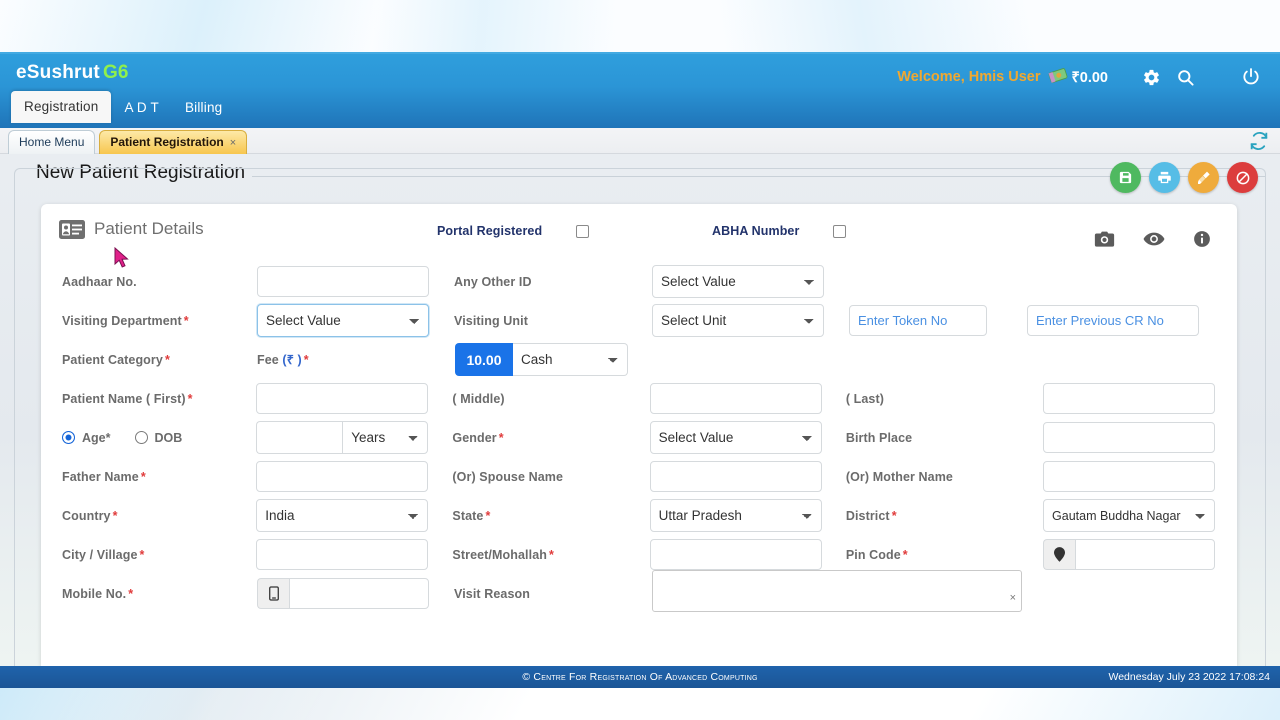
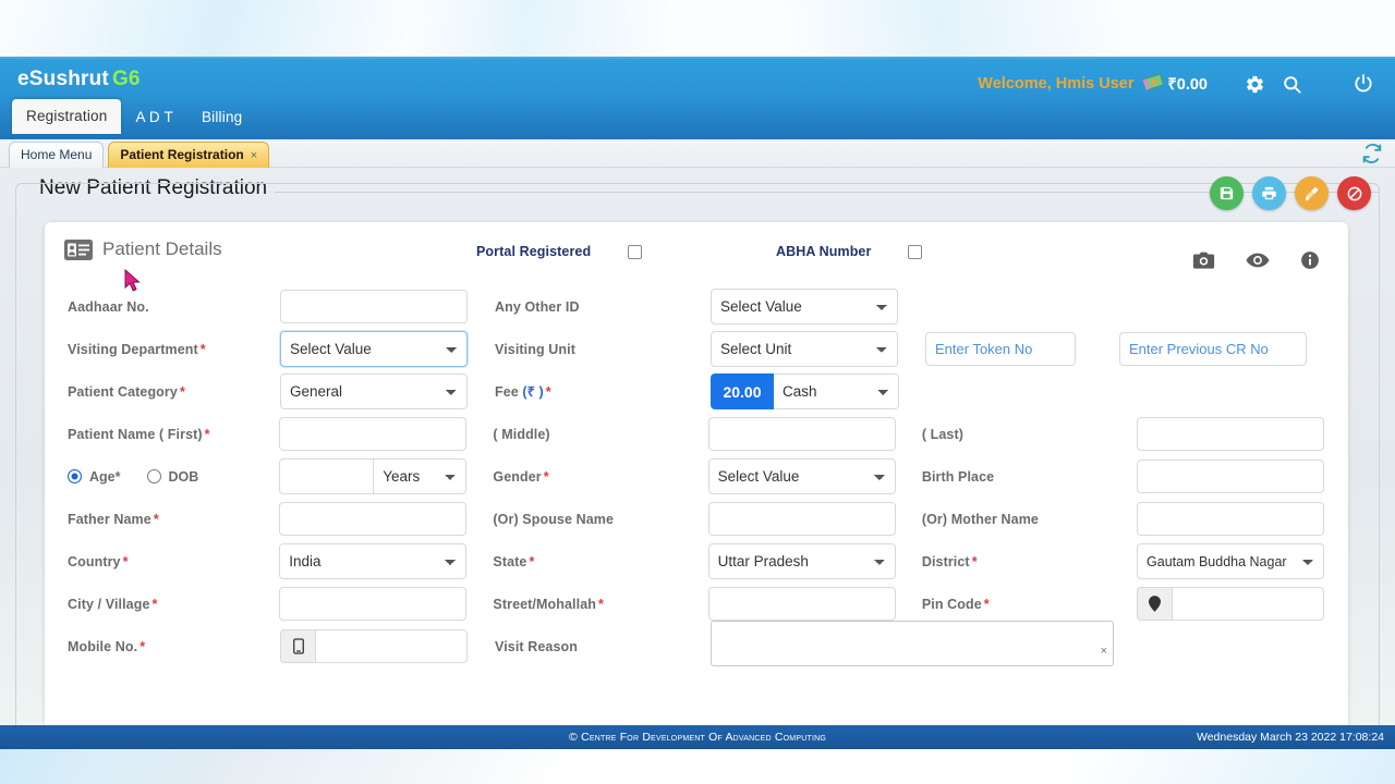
  eSushrut G6
  Registration
  A D T
  Billing
  Welcome, Hmis User
  ₹0.00
  Home Menu
  Patient Registration ×
  New Patient Registration
  Patient Details
  Portal Registered
  ABHA Number
  Aadhaar No.
  Any Other ID
  Select Value
  Visiting Department *
  Select Value
  Visiting Unit
  Select Unit
  Enter Token No
  Enter Previous CR No
  Patient Category *
+ General
  Fee (₹ ) *
- 10.00
+ 20.00
  Cash
  Patient Name ( First) *
  ( Middle)
  ( Last)
  Age*
  DOB
  Years
  Gender *
  Select Value
  Birth Place
  Father Name *
  (Or) Spouse Name
  (Or) Mother Name
  Country *
  India
  State *
  Uttar Pradesh
  District *
  Gautam Buddha Nagar
  City / Village *
  Street/Mohallah *
  Pin Code *
  Mobile No. *
  Visit Reason
  ×
- © Centre For Registration Of Advanced Computing
+ © Centre For Development Of Advanced Computing
- Wednesday July 23 2022 17:08:24
+ Wednesday March 23 2022 17:08:24
